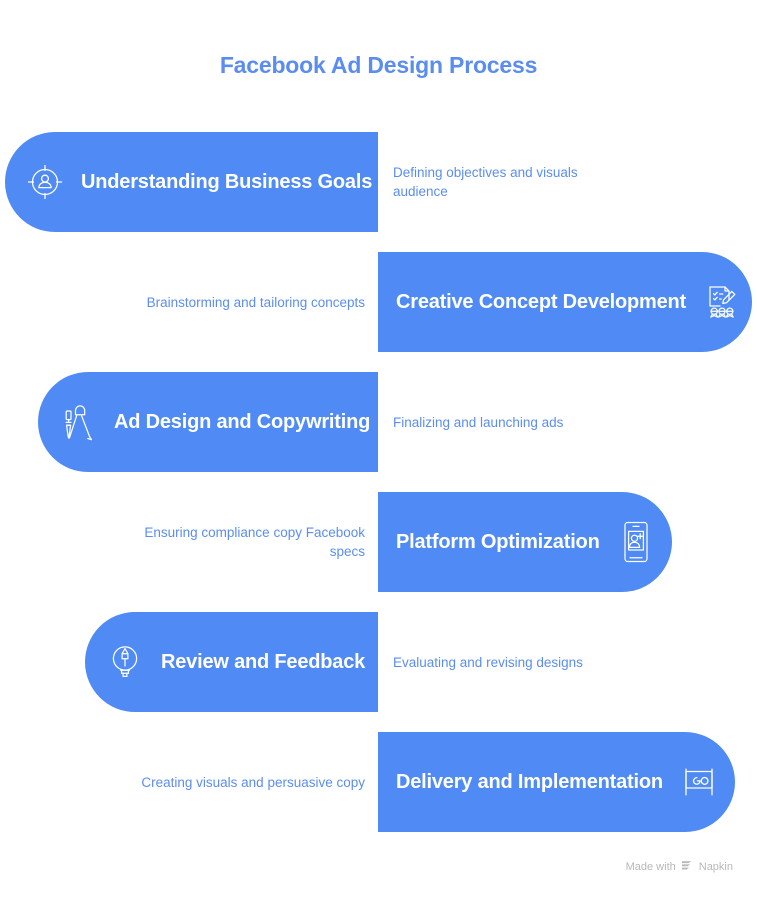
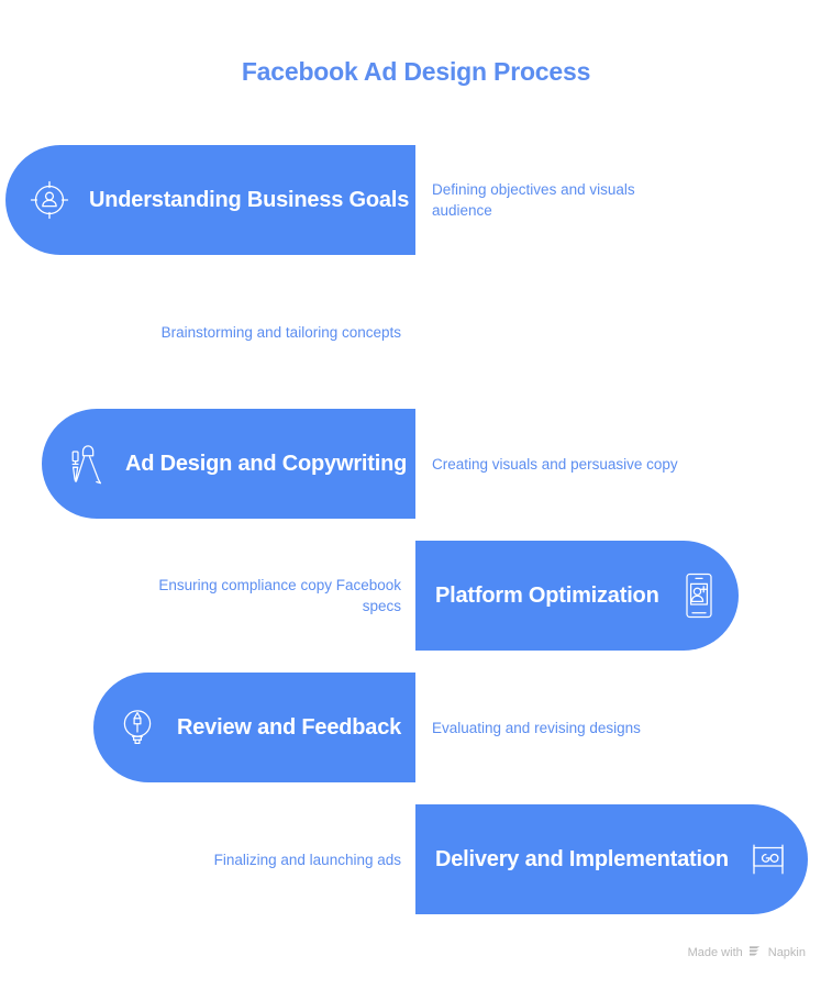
  Facebook Ad Design Process
  Understanding Business Goals
  Defining objectives and visuals audience
- Creative Concept Development
  Brainstorming and tailoring concepts
  Ad Design and Copywriting
- Finalizing and launching ads
+ Creating visuals and persuasive copy
  Platform Optimization
  Ensuring compliance copy Facebook specs
  Review and Feedback
  Evaluating and revising designs
  Delivery and Implementation
- Creating visuals and persuasive copy
+ Finalizing and launching ads
  Made with
  Napkin
